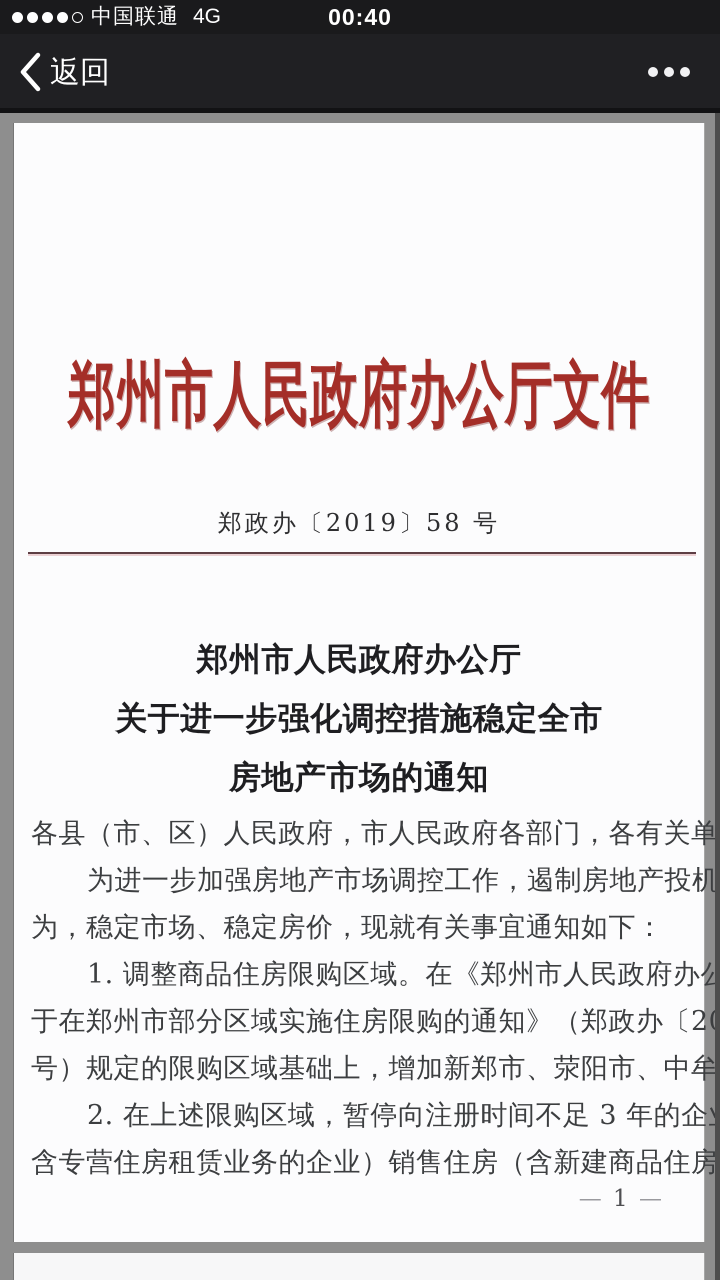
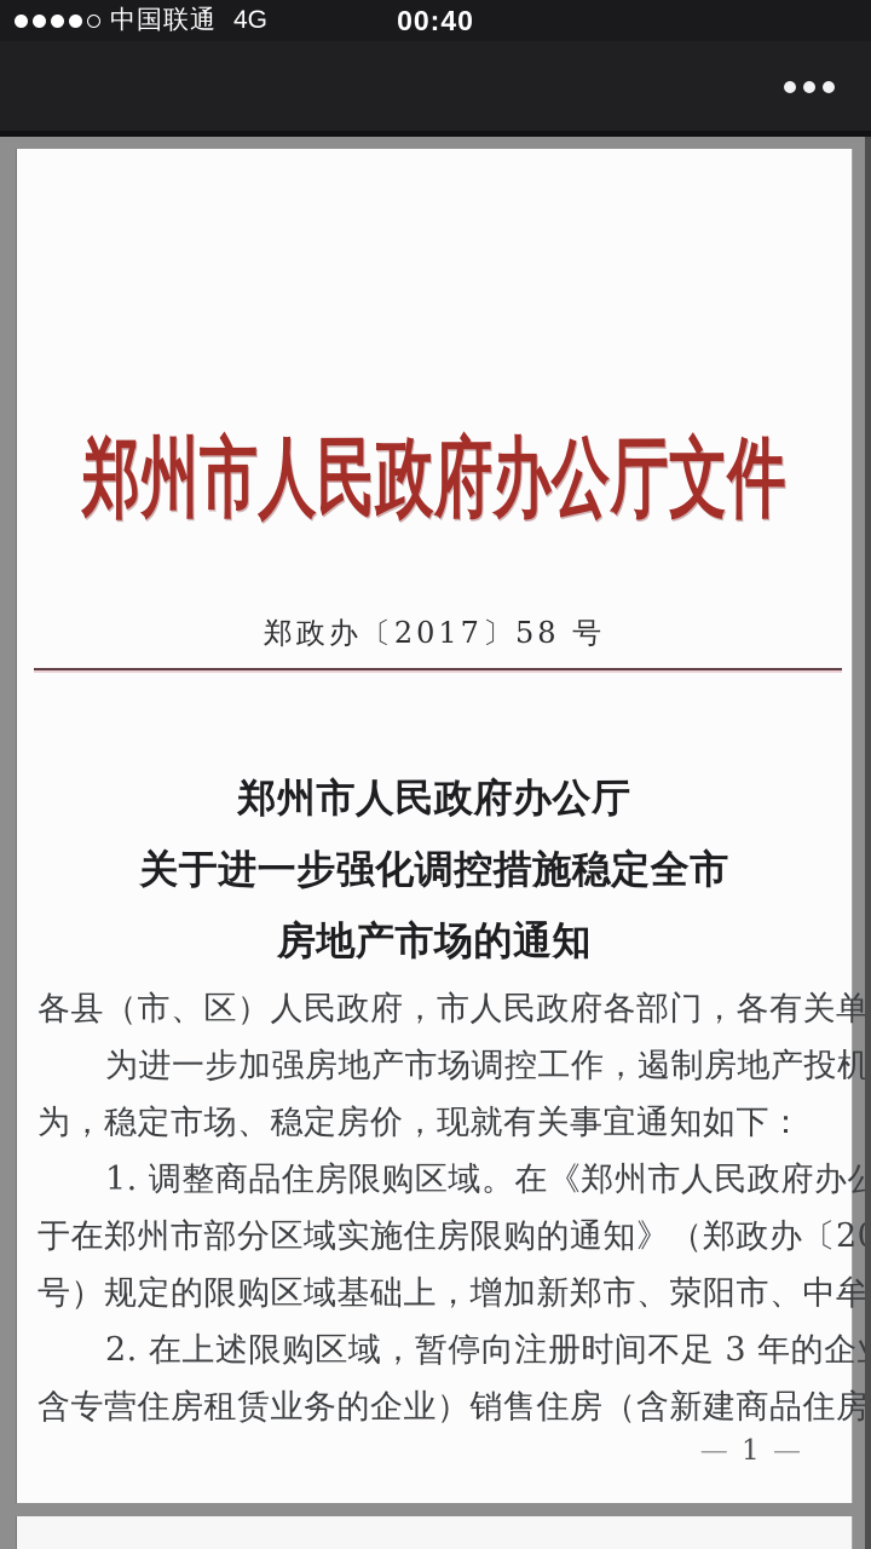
  中国联通
  4G
  00:40
- 返回
  郑州市人民政府办公厅文件
- 郑政办〔2019〕58 号
+ 郑政办〔2017〕58 号
  郑州市人民政府办公厅
  关于进一步强化调控措施稳定全市
  房地产市场的通知
  各县（市、区）人民政府，市人民政府各部门，各有关单
  为进一步加强房地产市场调控工作，遏制房地产投机
  为，稳定市场、稳定房价，现就有关事宜通知如下：
  1. 调整商品住房限购区域。在《郑州市人民政府办
  于在郑州市部分区域实施住房限购的通知》（郑政办〔2
  号）规定的限购区域基础上，增加新郑市、荥阳市、中牟
  2. 在上述限购区域，暂停向注册时间不足 3 年的企
  含专营住房租赁业务的企业）销售住房（含新建商品住房
  — 1 —
